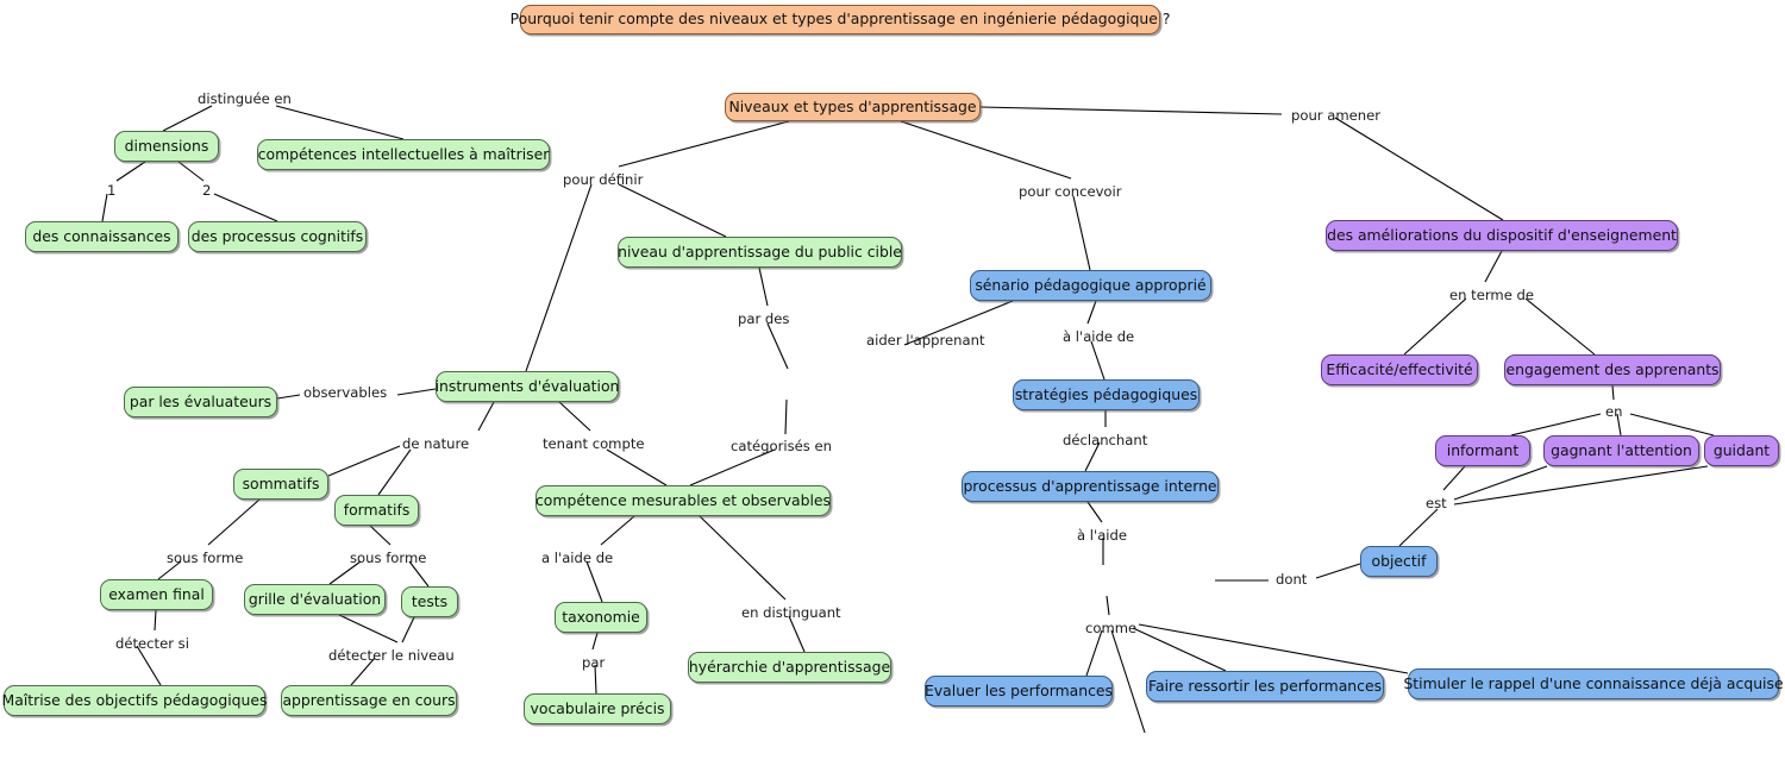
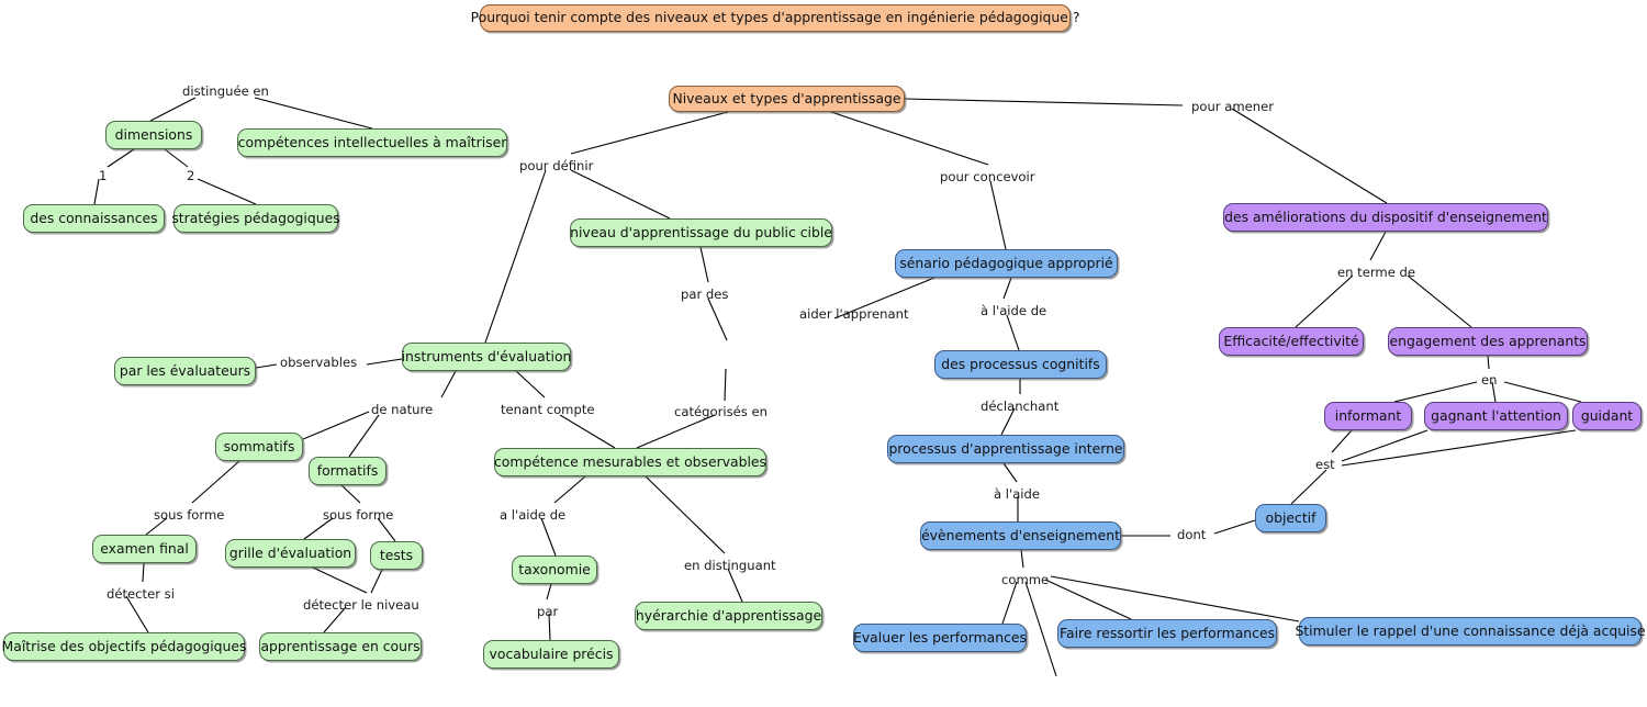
  Pourquoi tenir compte des niveaux et types d'apprentissage en ingénierie pédagogique ?
  Niveaux et types d'apprentissage
  dimensions
  compétences intellectuelles à maîtriser
  des connaissances
- des processus cognitifs
+ stratégies pédagogiques
  niveau d'apprentissage du public cible
  instruments d'évaluation
  par les évaluateurs
  sommatifs
  formatifs
  compétence mesurables et observables
  examen final
  grille d'évaluation
  tests
  taxonomie
  Maîtrise des objectifs pédagogiques
  apprentissage en cours
  hyérarchie d'apprentissage
  vocabulaire précis
  sénario pédagogique approprié
- stratégies pédagogiques
+ des processus cognitifs
  processus d'apprentissage interne
+ évènements d'enseignement
  objectif
  Evaluer les performances
  Faire ressortir les performances
  Stimuler le rappel d'une connaissance déjà acquise
  des améliorations du dispositif d'enseignement
  Efficacité/effectivité
  engagement des apprenants
  informant
  gagnant l'attention
  guidant
  distinguée en
  1
  2
  pour définir
  par des
  observables
  de nature
  tenant compte
  catégorisés en
  sous forme
  sous forme
  a l'aide de
  détecter si
  détecter le niveau
  par
  en distinguant
  pour concevoir
  aider l'apprenant
  à l'aide de
  déclanchant
  à l'aide
  dont
  comme
  pour amener
  en terme de
  en
  est
